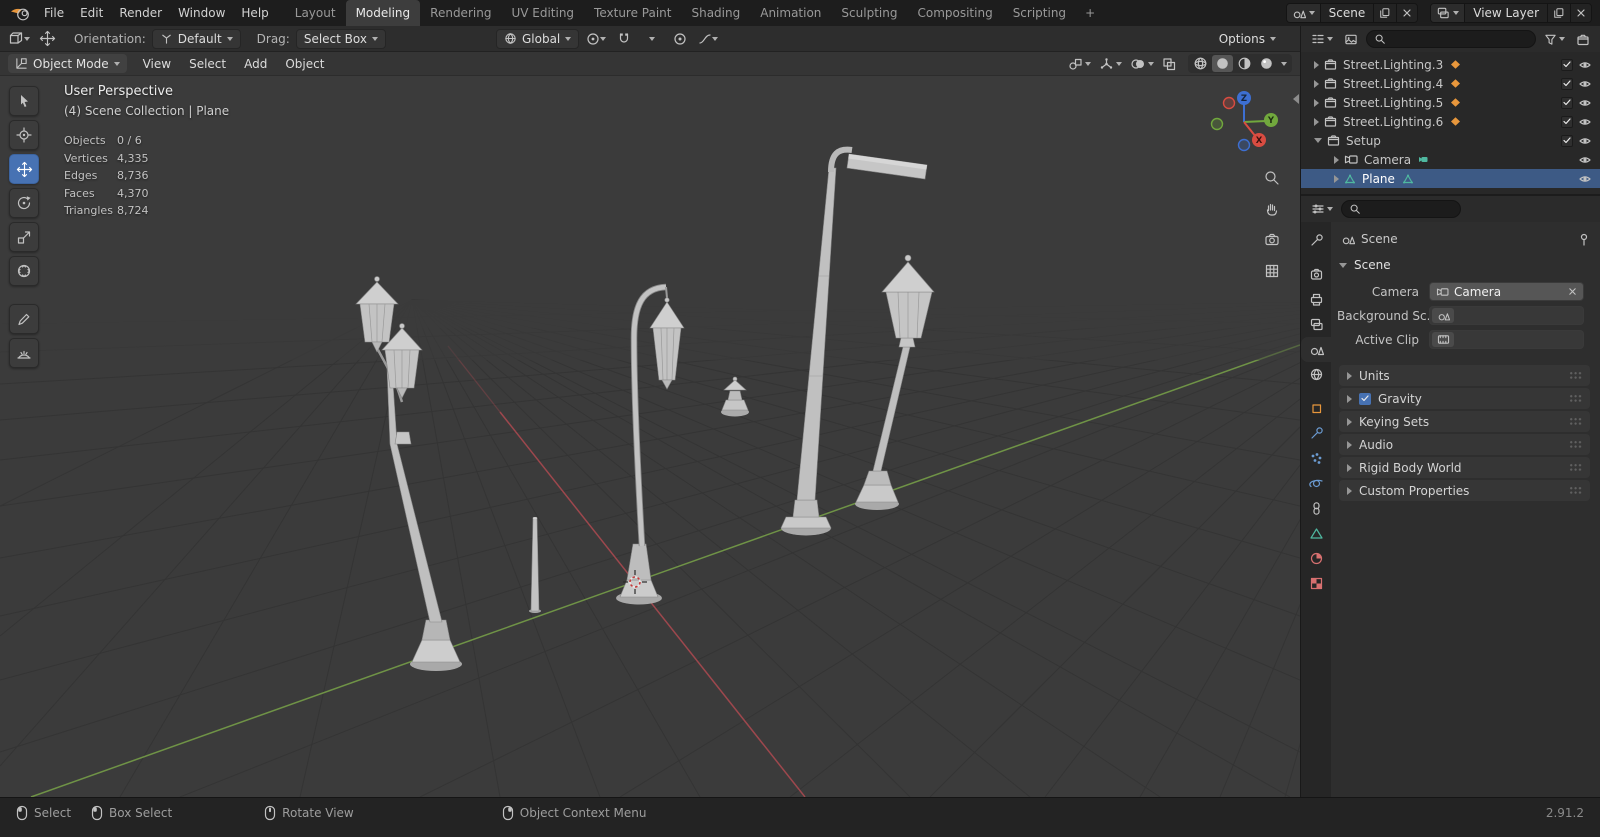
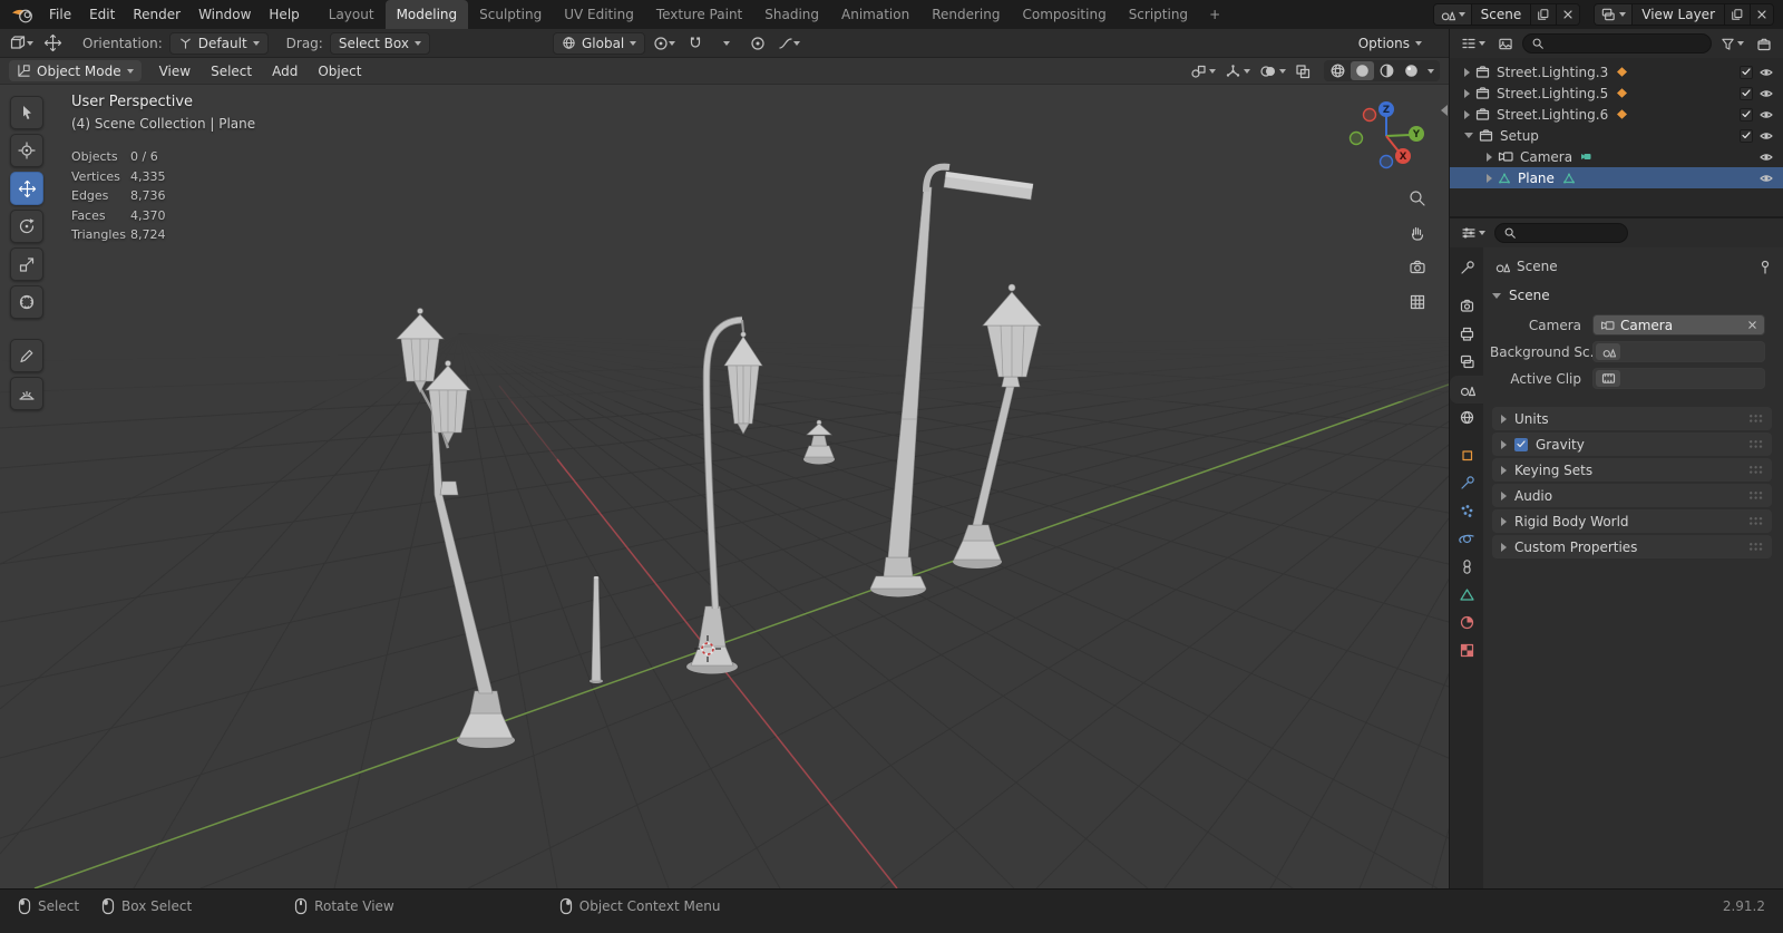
  File
  Edit
  Render
  Window
  Help
  Layout
  Modeling
- Rendering
+ Sculpting
  UV Editing
  Texture Paint
  Shading
  Animation
- Sculpting
+ Rendering
  Compositing
  Scripting
  +
  Scene
  View Layer
  Orientation:
  Default
  Drag:
  Select Box
  Global
  Options
  Object Mode
  View
  Select
  Add
  Object
  User Perspective
  (4) Scene Collection | Plane
  Objects
  0 / 6
  Vertices
  4,335
  Edges
  8,736
  Faces
  4,370
  Triangles
  8,724
  Z
  Y
  X
  Street.Lighting.3
- Street.Lighting.4
  Street.Lighting.5
  Street.Lighting.6
  Setup
  Camera
  Plane
  Scene
  Scene
  Camera
  Camera
  Background Sc
  Active Clip
  Units
  Gravity
  Keying Sets
  Audio
  Rigid Body World
  Custom Properties
  Select
  Box Select
  Rotate View
  Object Context Menu
  2.91.2
